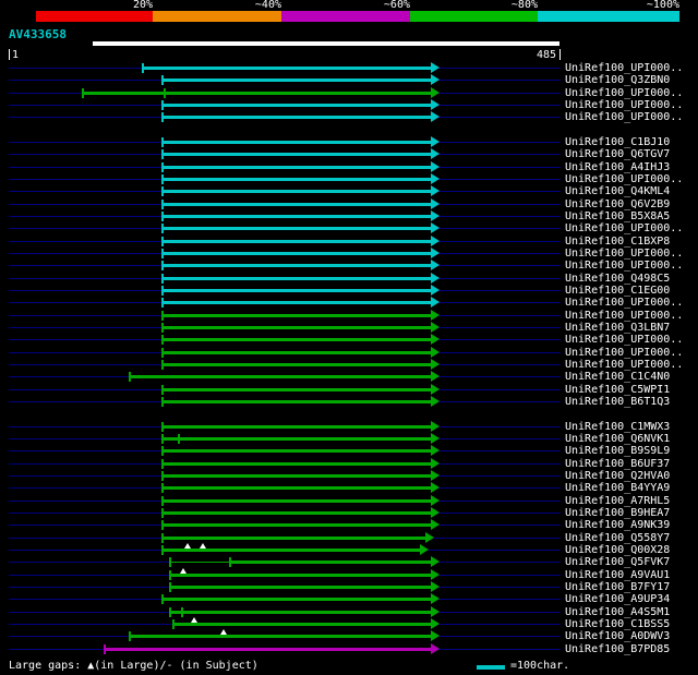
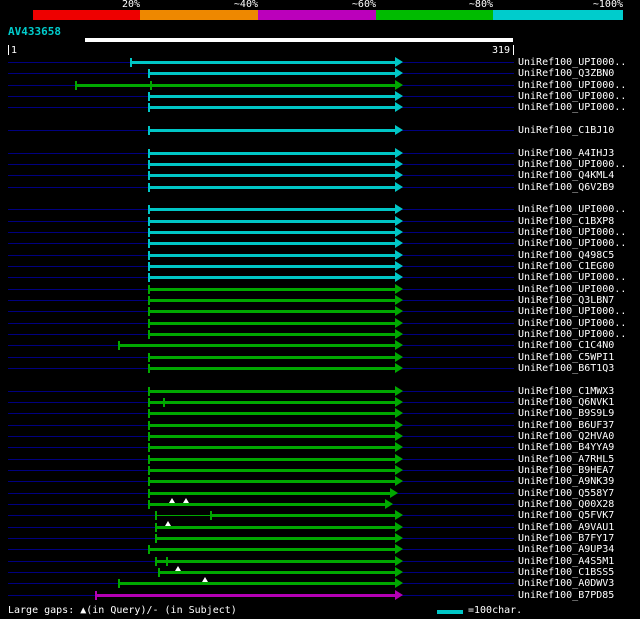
  20%
  ~40%
  ~60%
  ~80%
  ~100%
  AV433658
  1
- 485
+ 319
  UniRef100_UPI000..
  UniRef100_Q3ZBN0
  UniRef100_UPI000..
  UniRef100_UPI000..
  UniRef100_UPI000..
  UniRef100_C1BJ10
- UniRef100_Q6TGV7
  UniRef100_A4IHJ3
  UniRef100_UPI000..
  UniRef100_Q4KML4
  UniRef100_Q6V2B9
- UniRef100_B5X8A5
  UniRef100_UPI000..
  UniRef100_C1BXP8
  UniRef100_UPI000..
  UniRef100_UPI000..
  UniRef100_Q498C5
  UniRef100_C1EG00
  UniRef100_UPI000..
  UniRef100_UPI000..
  UniRef100_Q3LBN7
  UniRef100_UPI000..
  UniRef100_UPI000..
  UniRef100_UPI000..
  UniRef100_C1C4N0
  UniRef100_C5WPI1
  UniRef100_B6T1Q3
  UniRef100_C1MWX3
  UniRef100_Q6NVK1
  UniRef100_B9S9L9
  UniRef100_B6UF37
  UniRef100_Q2HVA0
  UniRef100_B4YYA9
  UniRef100_A7RHL5
  UniRef100_B9HEA7
  UniRef100_A9NK39
  UniRef100_Q558Y7
  UniRef100_Q00X28
  UniRef100_Q5FVK7
  UniRef100_A9VAU1
  UniRef100_B7FY17
  UniRef100_A9UP34
  UniRef100_A4S5M1
  UniRef100_C1BSS5
  UniRef100_A0DWV3
  UniRef100_B7PD85
- Large gaps: ▲(in Large)/- (in Subject)
+ Large gaps: ▲(in Query)/- (in Subject)
  =100char.
